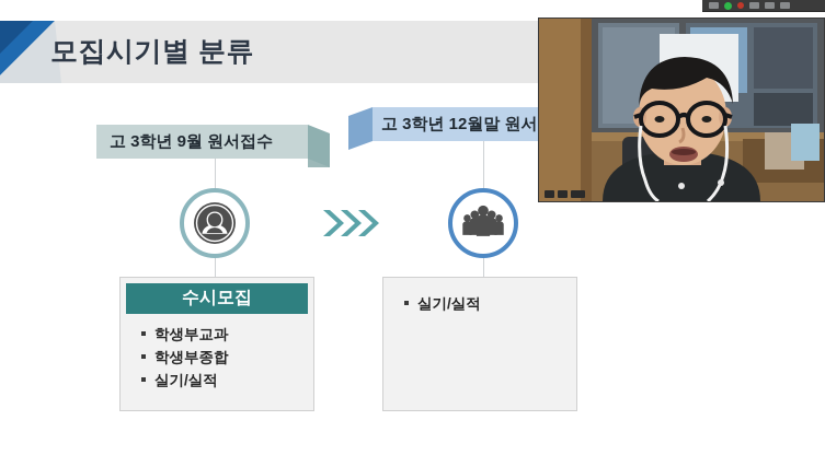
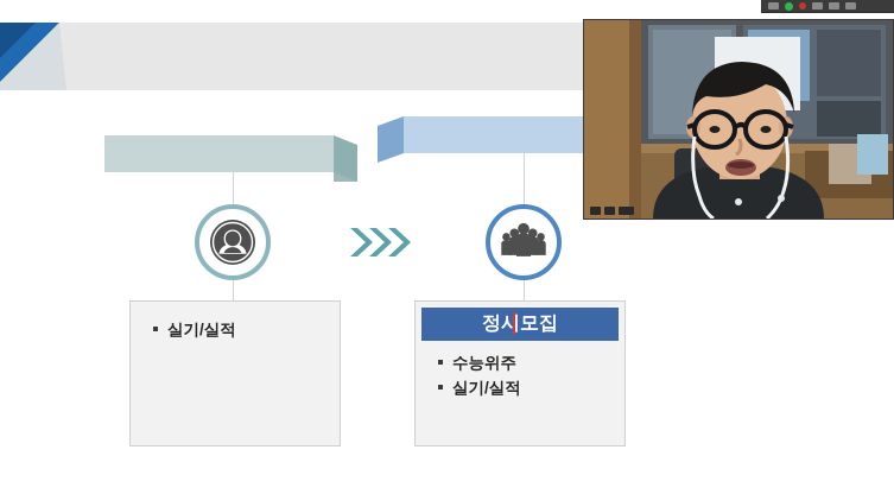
- 모집시기별 분류
- 고 3학년 9월 원서접수
- 고 3학년 12월말 원서
- 수시모집
- 학생부교과
- 학생부종합
  실기/실적
+ 정시모집
+ 수능위주
  실기/실적
